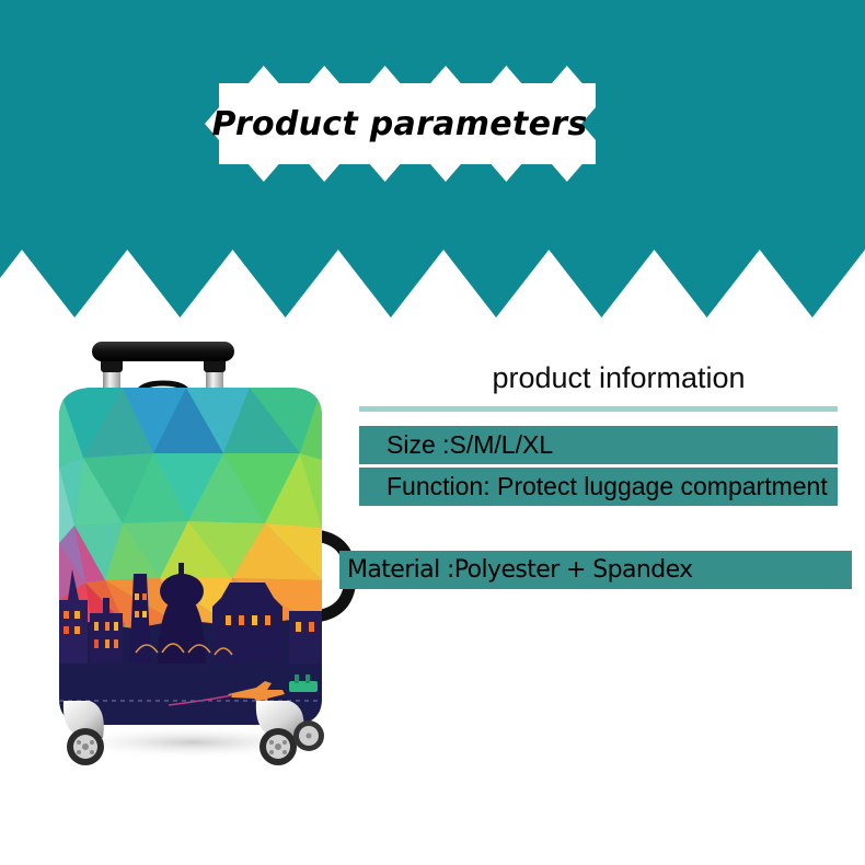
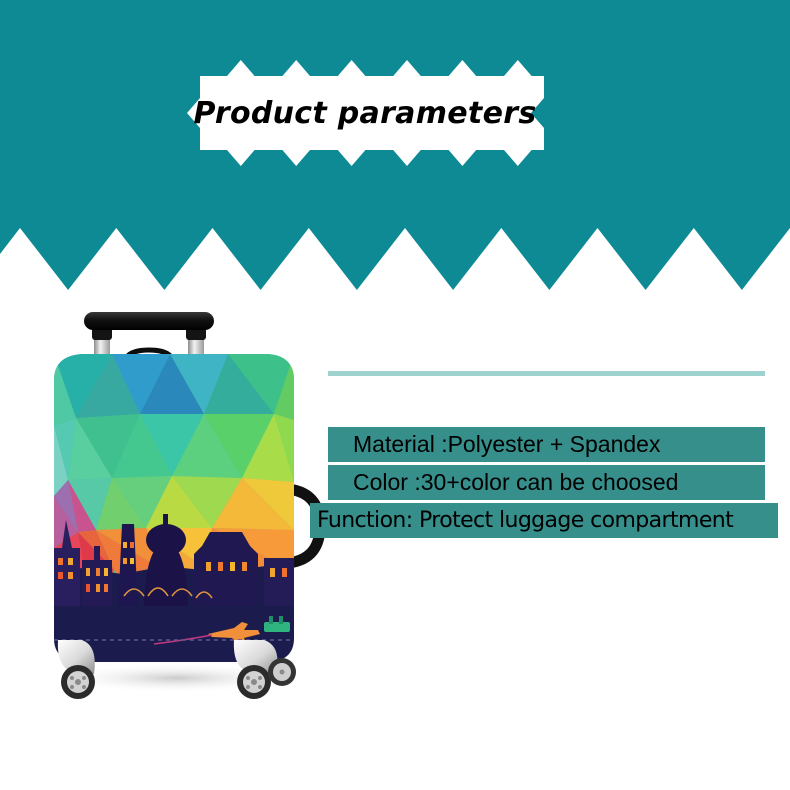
  Product parameters
- product information
- Size :S/M/L/XL
- Function: Protect luggage compartment
+ Material :Polyester + Spandex
+ Color :30+color can be choosed
- Material :Polyester + Spandex
+ Function: Protect luggage compartment
